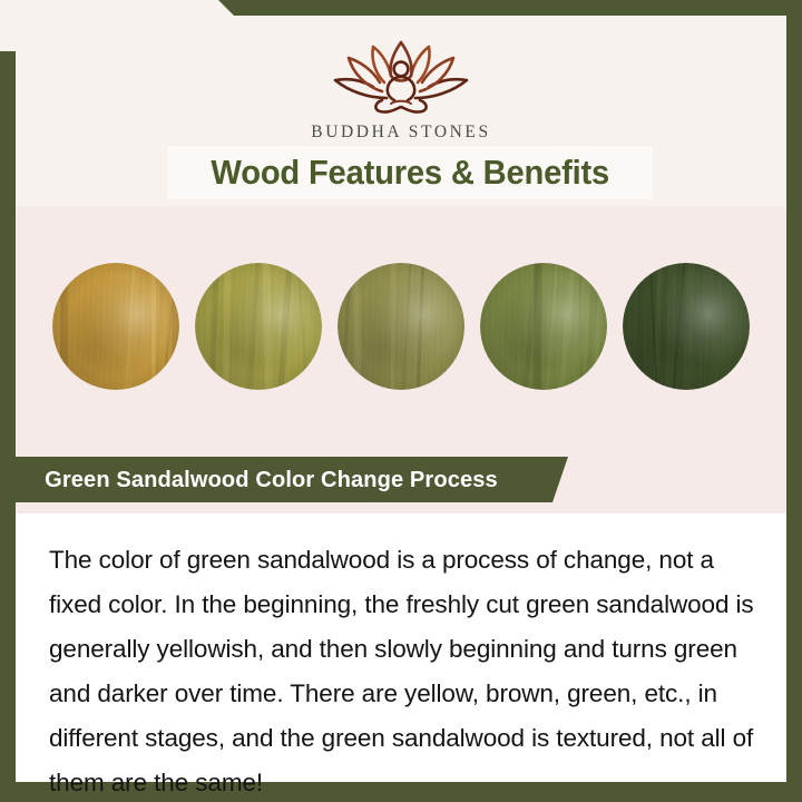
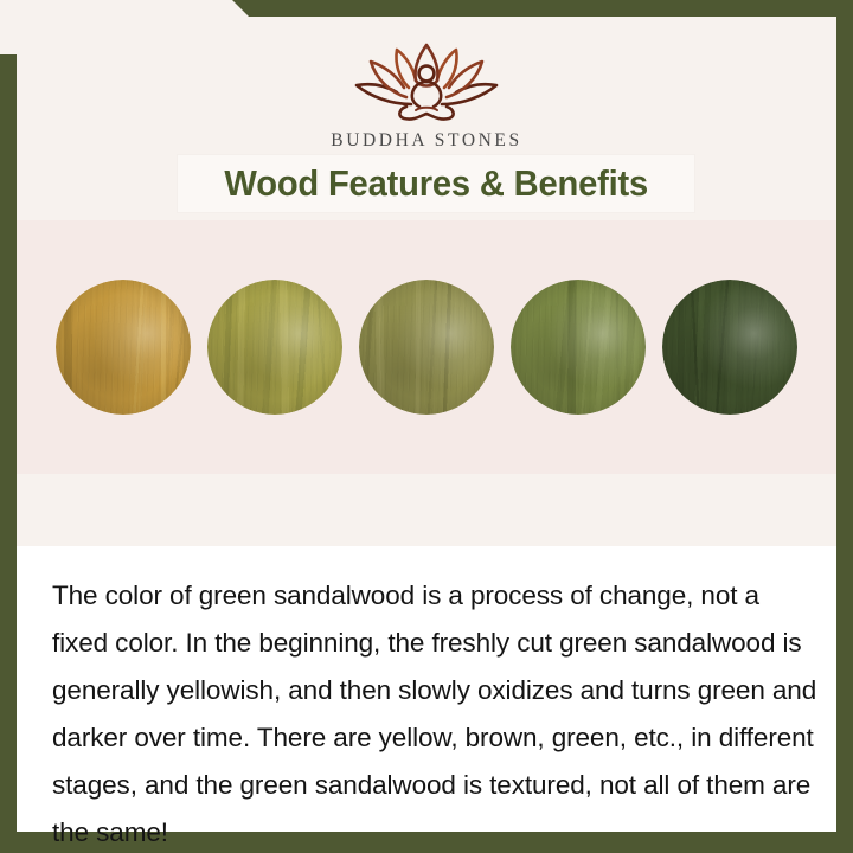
  BUDDHA STONES
  Wood Features & Benefits
- Green Sandalwood Color Change Process
- The color of green sandalwood is a process of change, not a fixed color. In the beginning, the freshly cut green sandalwood is generally yellowish, and then slowly beginning and turns green and darker over time. There are yellow, brown, green, etc., in different stages, and the green sandalwood is textured, not all of them are the same!
+ The color of green sandalwood is a process of change, not a fixed color. In the beginning, the freshly cut green sandalwood is generally yellowish, and then slowly oxidizes and turns green and darker over time. There are yellow, brown, green, etc., in different stages, and the green sandalwood is textured, not all of them are the same!
